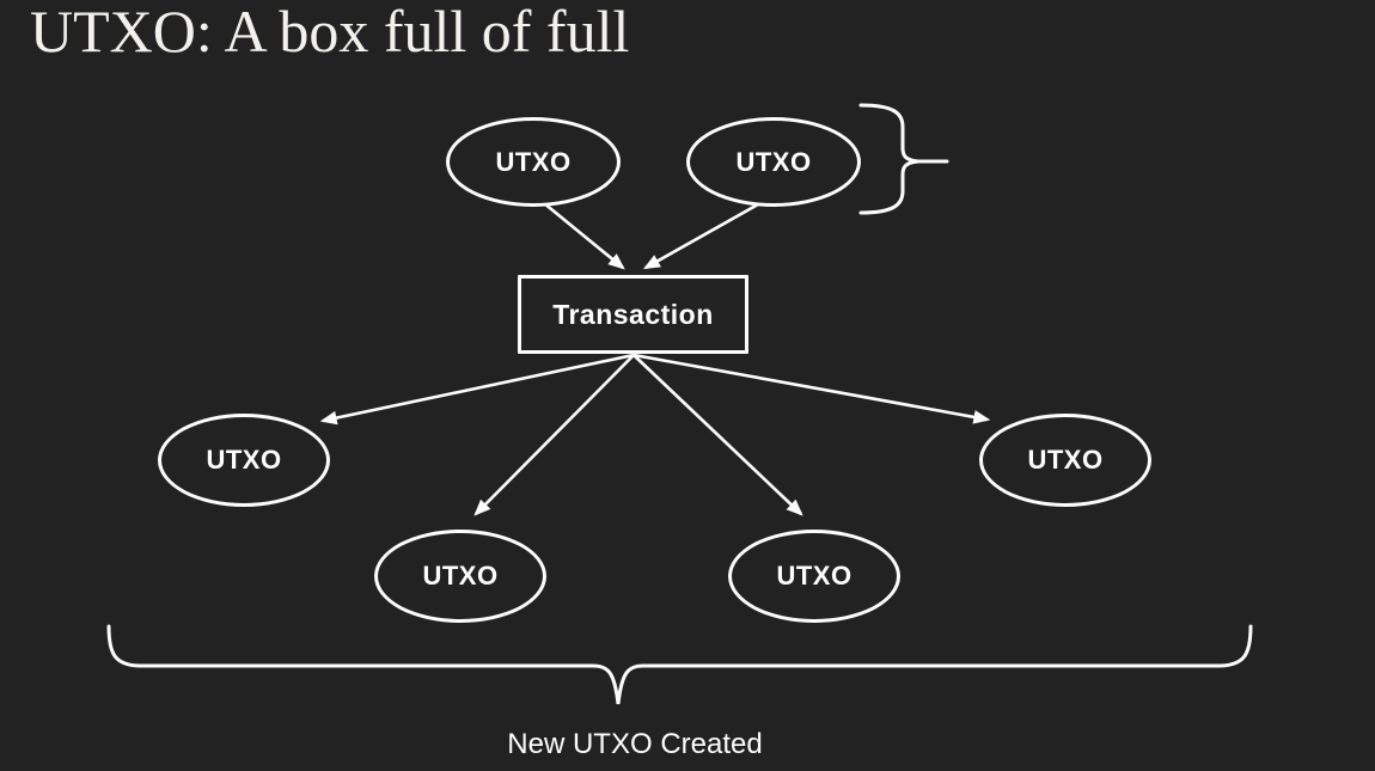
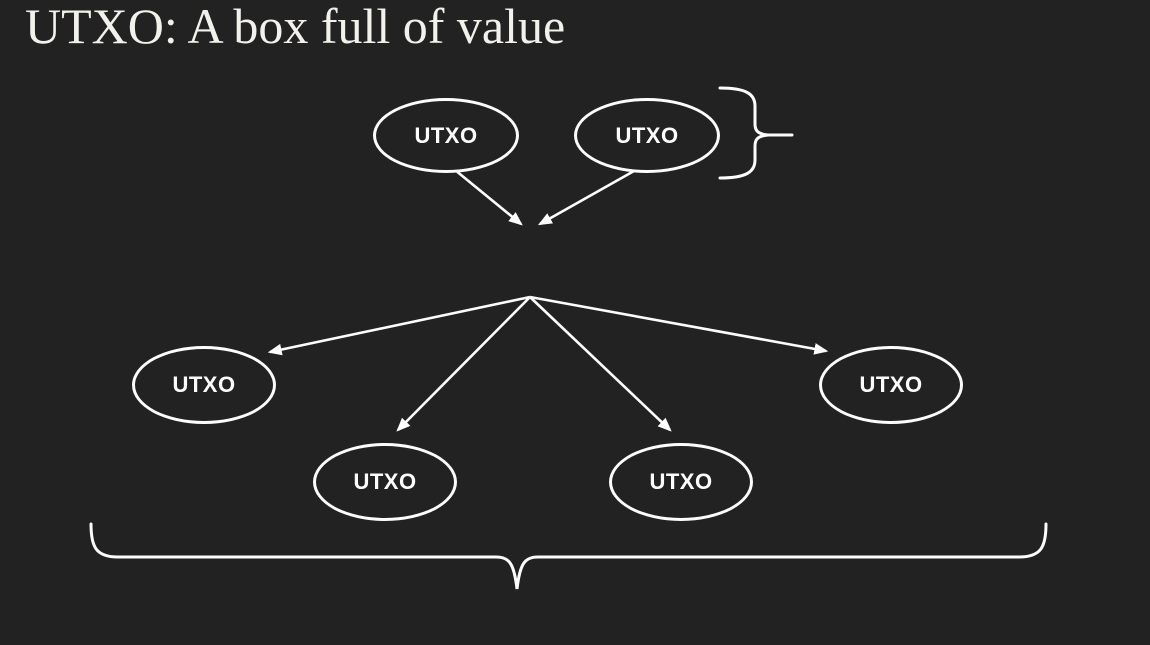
- UTXO: A box full of full
+ UTXO: A box full of value
  UTXO
  UTXO
- Transaction
  UTXO
  UTXO
  UTXO
  UTXO
- New UTXO Created
